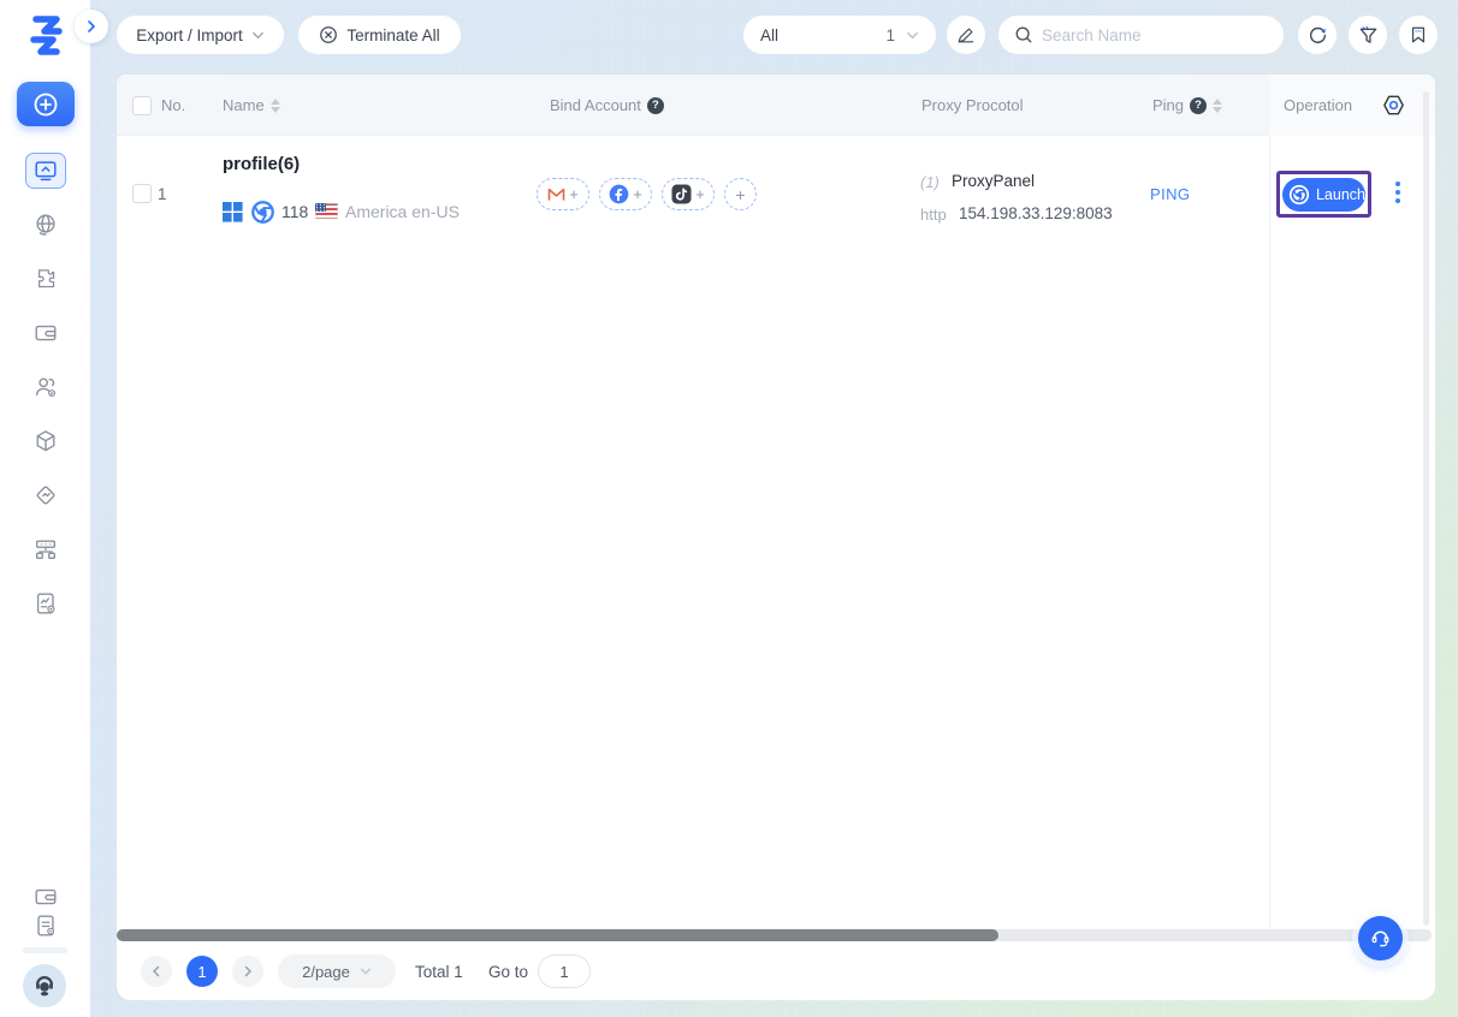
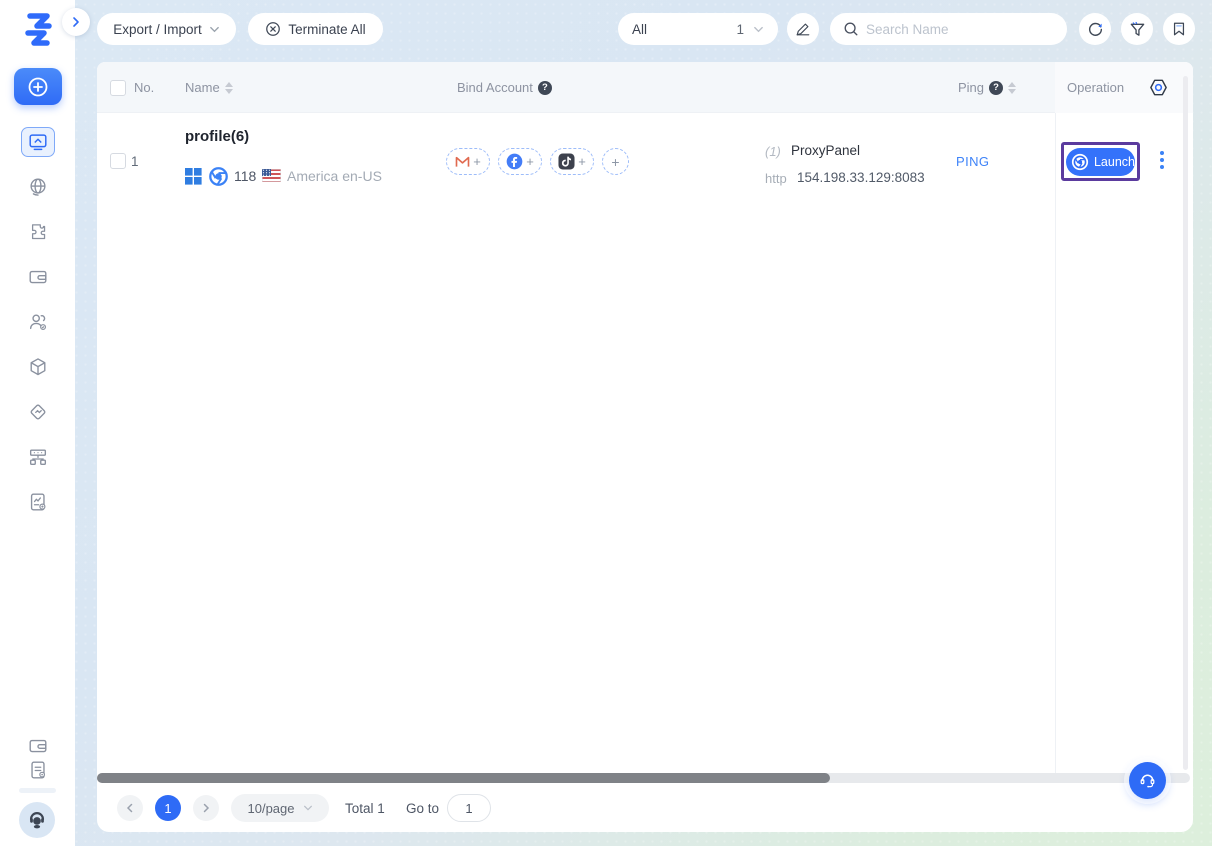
  Export / Import
  Terminate All
  All
  1
  Search Name
  No.
  Name
  Bind Account
  ?
- Proxy Procotol
  Ping
  ?
  Operation
  1
  profile(6)
  118
  America en-US
  +
  +
  +
  +
  (1)
  ProxyPanel
  http
  154.198.33.129:8083
  PING
  Launch
  1
- 2/page
+ 10/page
  Total 1
  Go to
  1
